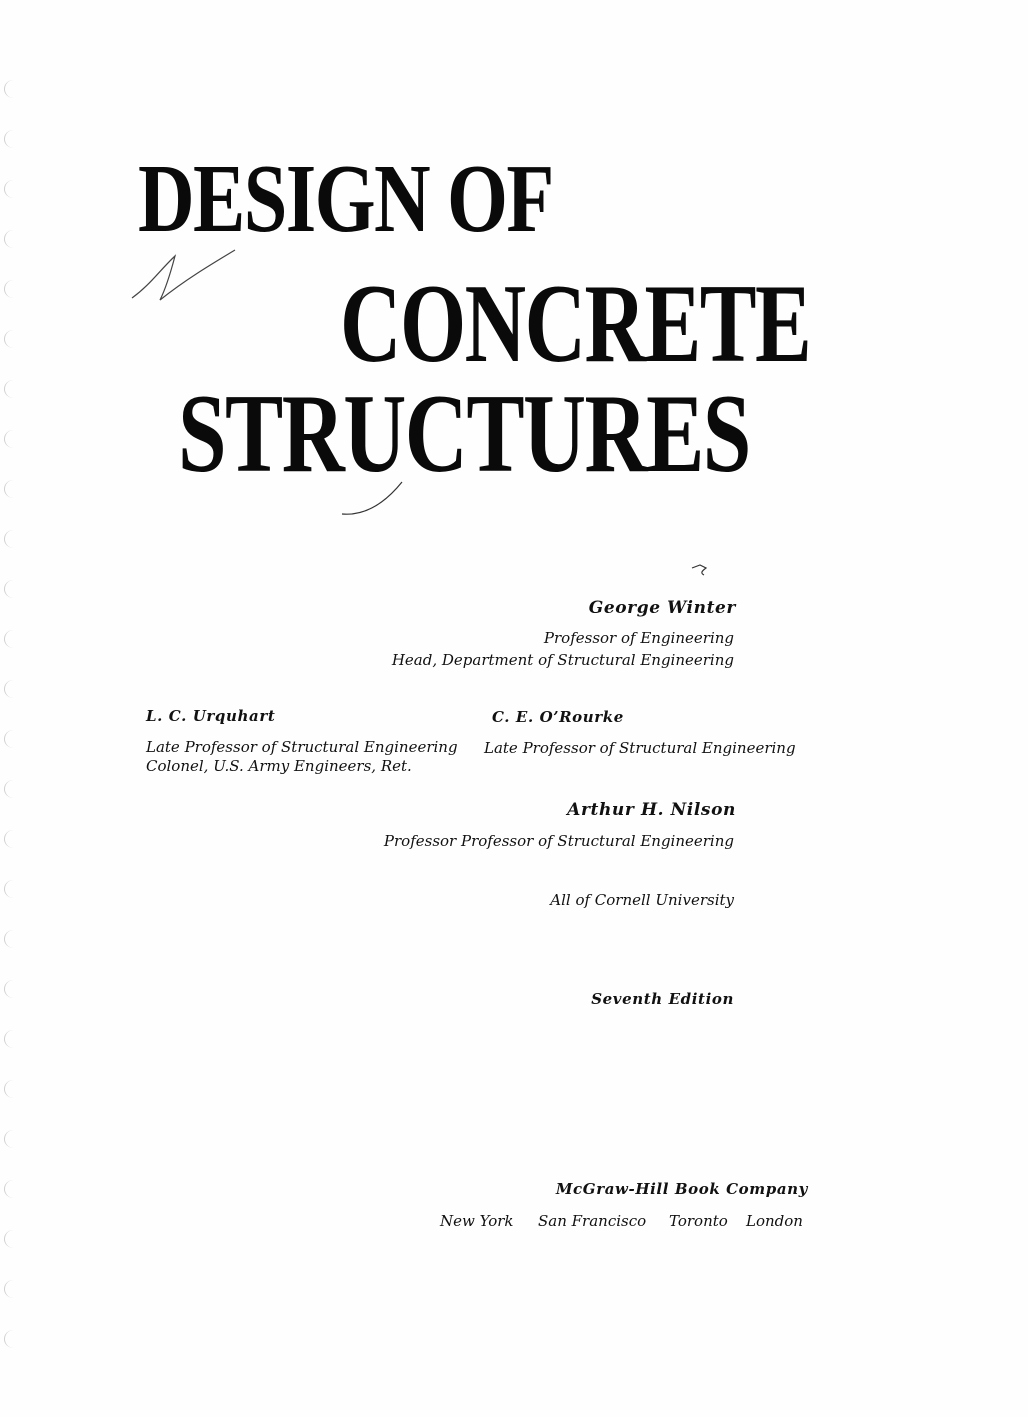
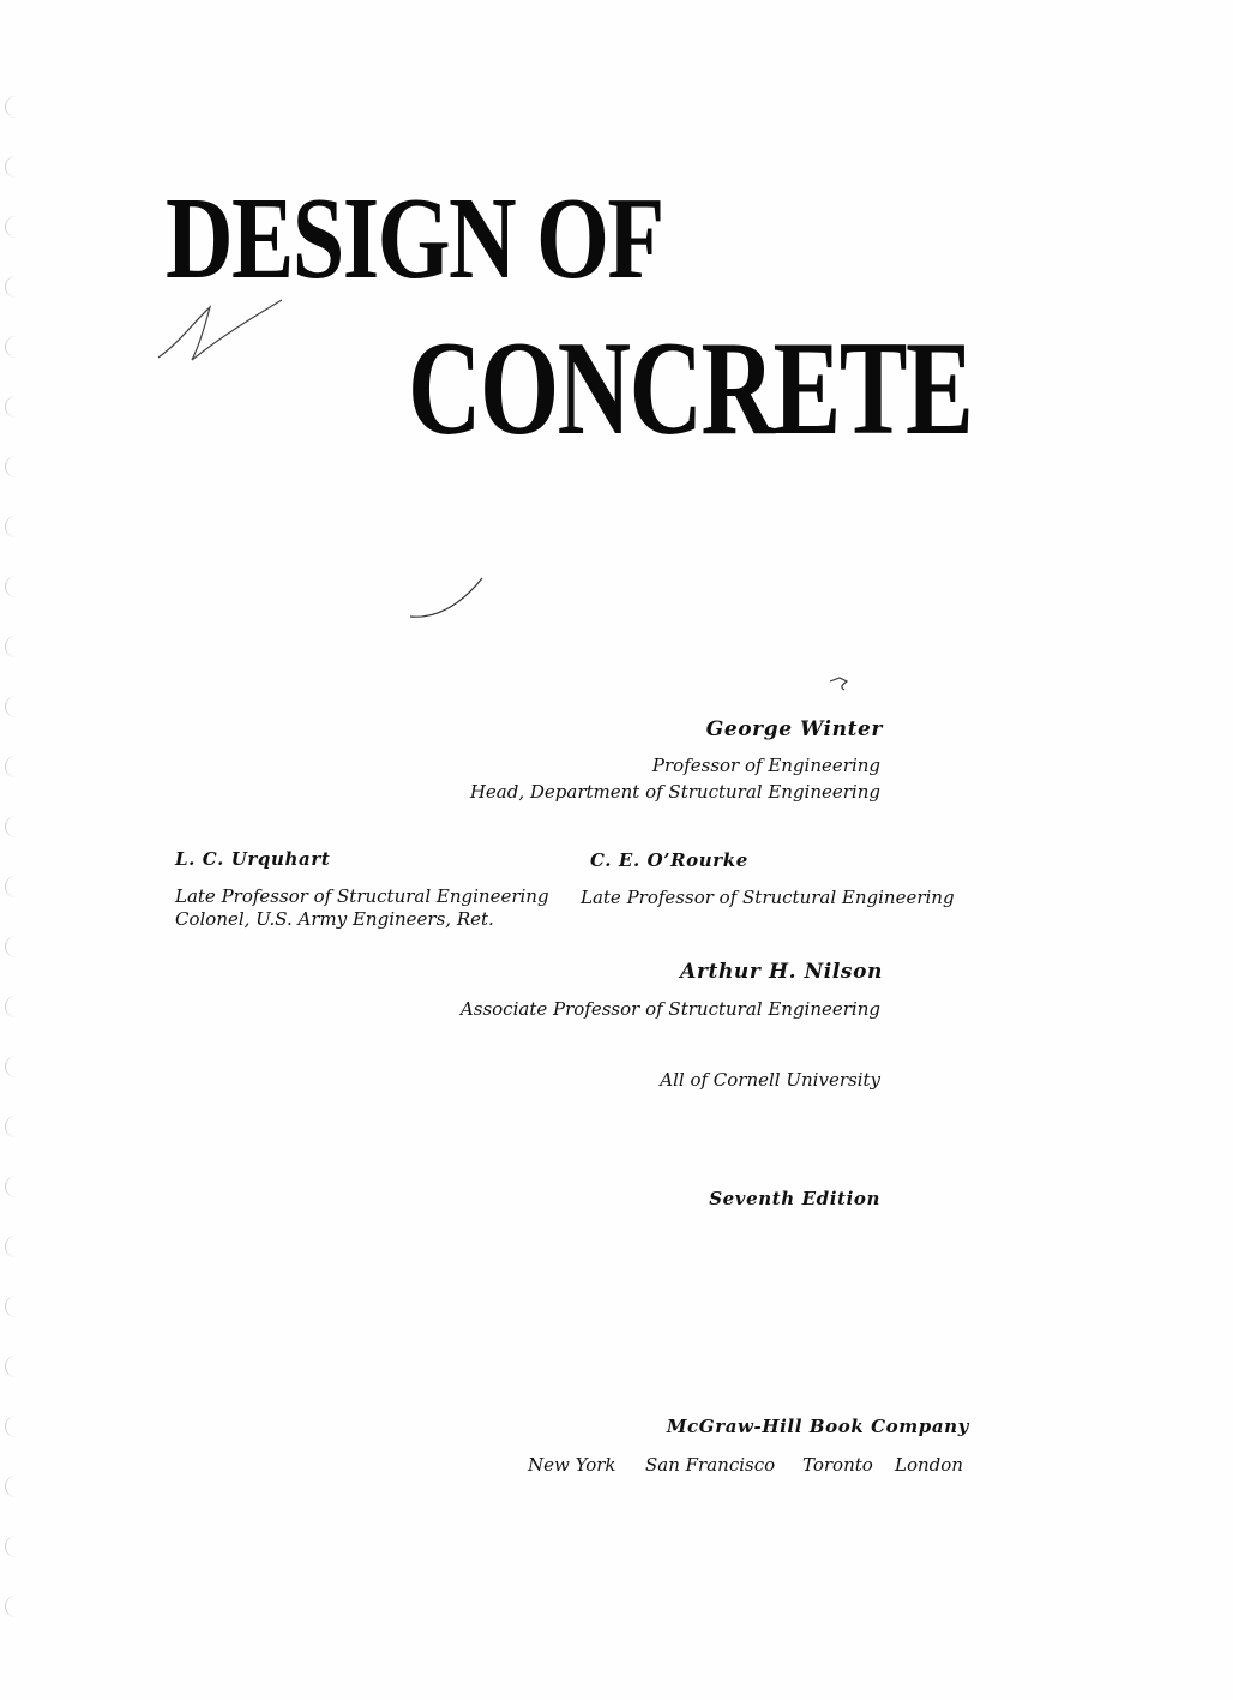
  DESIGN OF
  CONCRETE
- STRUCTURES
  George Winter
  Professor of Engineering
  Head, Department of Structural Engineering
  L. C. Urquhart
  Late Professor of Structural Engineering
  Colonel, U.S. Army Engineers, Ret.
  C. E. O’Rourke
  Late Professor of Structural Engineering
  Arthur H. Nilson
- Professor Professor of Structural Engineering
+ Associate Professor of Structural Engineering
  All of Cornell University
  Seventh Edition
  McGraw-Hill Book Company
  New York
  San Francisco
  Toronto
  London
